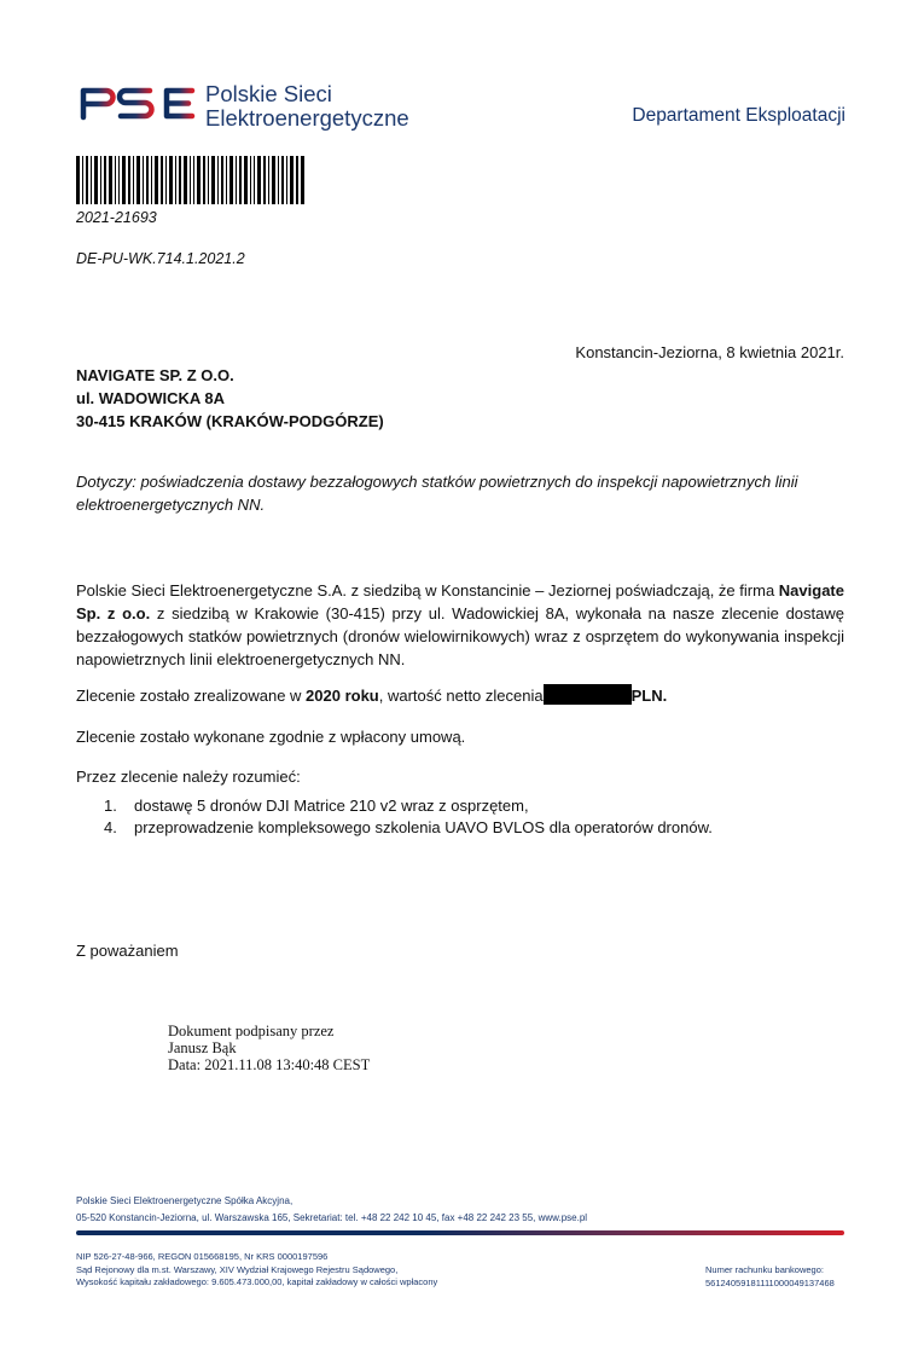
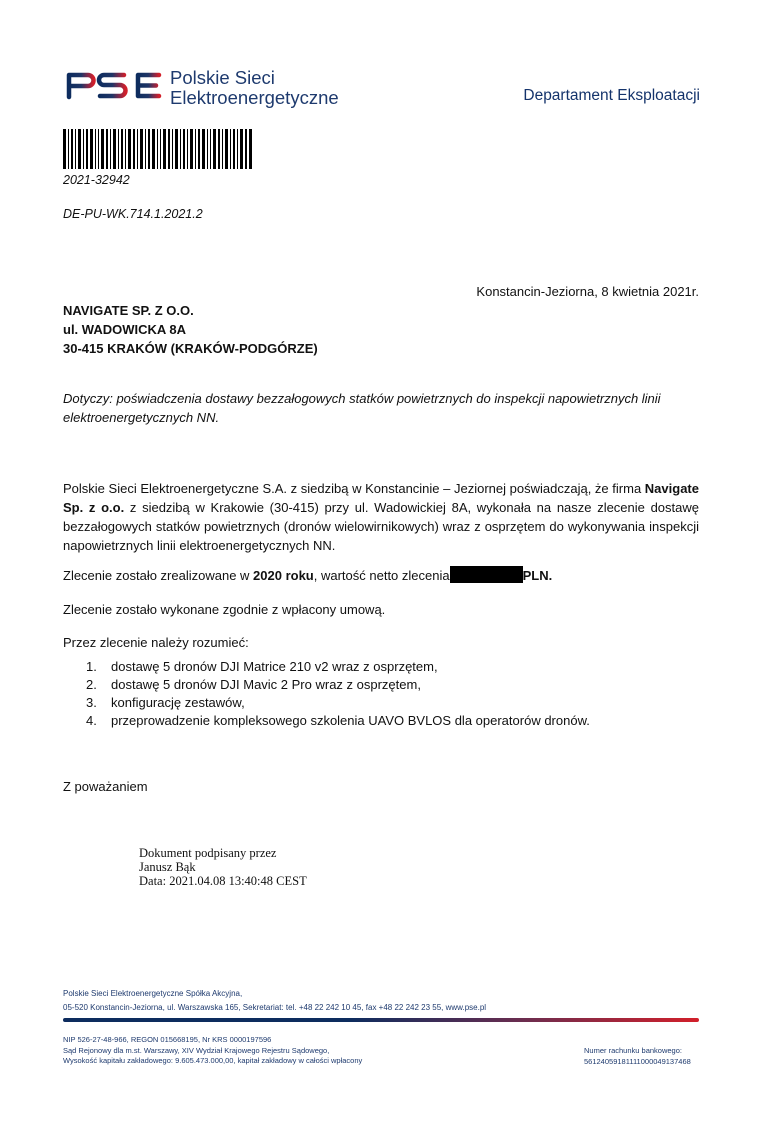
  Polskie Sieci
  Elektroenergetyczne
  Departament Eksploatacji
- 2021-21693
+ 2021-32942
  DE-PU-WK.714.1.2021.2
  Konstancin-Jeziorna, 8 kwietnia 2021r.
  NAVIGATE SP. Z O.O.
  ul. WADOWICKA 8A
  30-415 KRAKÓW (KRAKÓW-PODGÓRZE)
  Dotyczy: poświadczenia dostawy bezzałogowych statków powietrznych do inspekcji napowietrznych linii elektroenergetycznych NN.
  Polskie Sieci Elektroenergetyczne S.A. z siedzibą w Konstancinie – Jeziornej poświadczają, że firma Navigate Sp. z o.o. z siedzibą w Krakowie (30-415) przy ul. Wadowickiej 8A, wykonała na nasze zlecenie dostawę bezzałogowych statków powietrznych (dronów wielowirnikowych) wraz z osprzętem do wykonywania inspekcji napowietrznych linii elektroenergetycznych NN.
  Zlecenie zostało zrealizowane w 2020 roku, wartość netto zlecenia PLN.
  Zlecenie zostało wykonane zgodnie z wpłacony umową.
  Przez zlecenie należy rozumieć:
  1.
  dostawę 5 dronów DJI Matrice 210 v2 wraz z osprzętem,
+ 2.
+ dostawę 5 dronów DJI Mavic 2 Pro wraz z osprzętem,
+ 3.
+ konfigurację zestawów,
  4.
  przeprowadzenie kompleksowego szkolenia UAVO BVLOS dla operatorów dronów.
  Z poważaniem
  Dokument podpisany przez
  Janusz Bąk
- Data: 2021.11.08 13:40:48 CEST
+ Data: 2021.04.08 13:40:48 CEST
  Polskie Sieci Elektroenergetyczne Spółka Akcyjna,
  05-520 Konstancin-Jeziorna, ul. Warszawska 165, Sekretariat: tel. +48 22 242 10 45, fax +48 22 242 23 55, www.pse.pl
  NIP 526-27-48-966, REGON 015668195, Nr KRS 0000197596
  Sąd Rejonowy dla m.st. Warszawy, XIV Wydział Krajowego Rejestru Sądowego,
  Wysokość kapitału zakładowego: 9.605.473.000,00, kapitał zakładowy w całości wpłacony
  Numer rachunku bankowego:
  56124059181111000049137468
